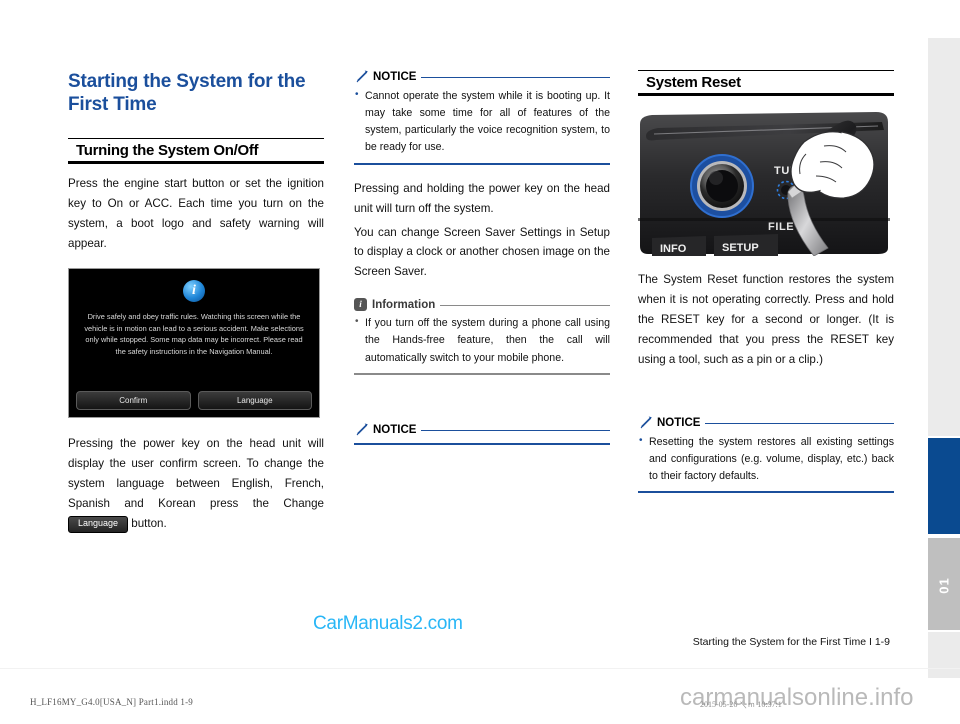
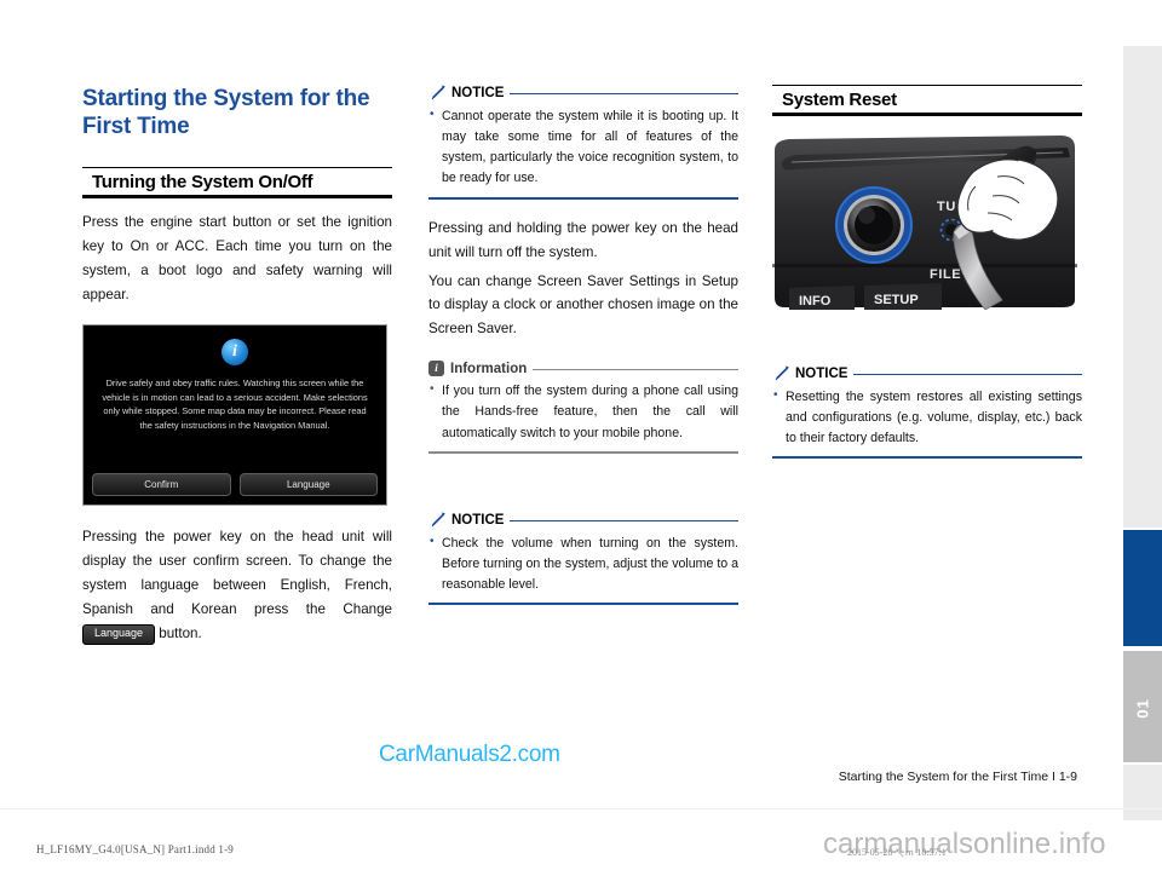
  Starting the System for the First Time
  Turning the System On/Off
  Press the engine start button or set the ignition key to On or ACC. Each time you turn on the system, a boot logo and safety warning will appear.
  i
  Drive safely and obey traffic rules. Watching this screen while the vehicle is in motion can lead to a serious accident. Make selections only while stopped. Some map data may be incorrect. Please read the safety instructions in the Navigation Manual.
  Confirm
  Language
  Pressing the power key on the head unit will display the user confirm screen. To change the system language between English, French, Spanish and Korean press the Change Language button.
  NOTICE
  Cannot operate the system while it is booting up. It may take some time for all of features of the system, particularly the voice recognition system, to be ready for use.
  Pressing and holding the power key on the head unit will turn off the system.
  You can change Screen Saver Settings in Setup to display a clock or another chosen image on the Screen Saver.
  i
  Information
  If you turn off the system during a phone call using the Hands-free feature, then the call will automatically switch to your mobile phone.
  NOTICE
+ Check the volume when turning on the system. Before turning on the system, adjust the volume to a reasonable level.
  System Reset
  FILE
  INFO
  SETUP
- The System Reset function restores the system when it is not operating correctly. Press and hold the RESET key for a second or longer. (It is recommended that you press the RESET key using a tool, such as a pin or a clip.)
  NOTICE
  Resetting the system restores all existing settings and configurations (e.g. volume, display, etc.) back to their factory defaults.
  CarManuals2.com
  Starting the System for the First Time I 1-9
  H_LF16MY_G4.0[USA_N] Part1.indd 1-9
  carmanualsonline.info
  2015-05-26 ＼ｍ 10:37:1
